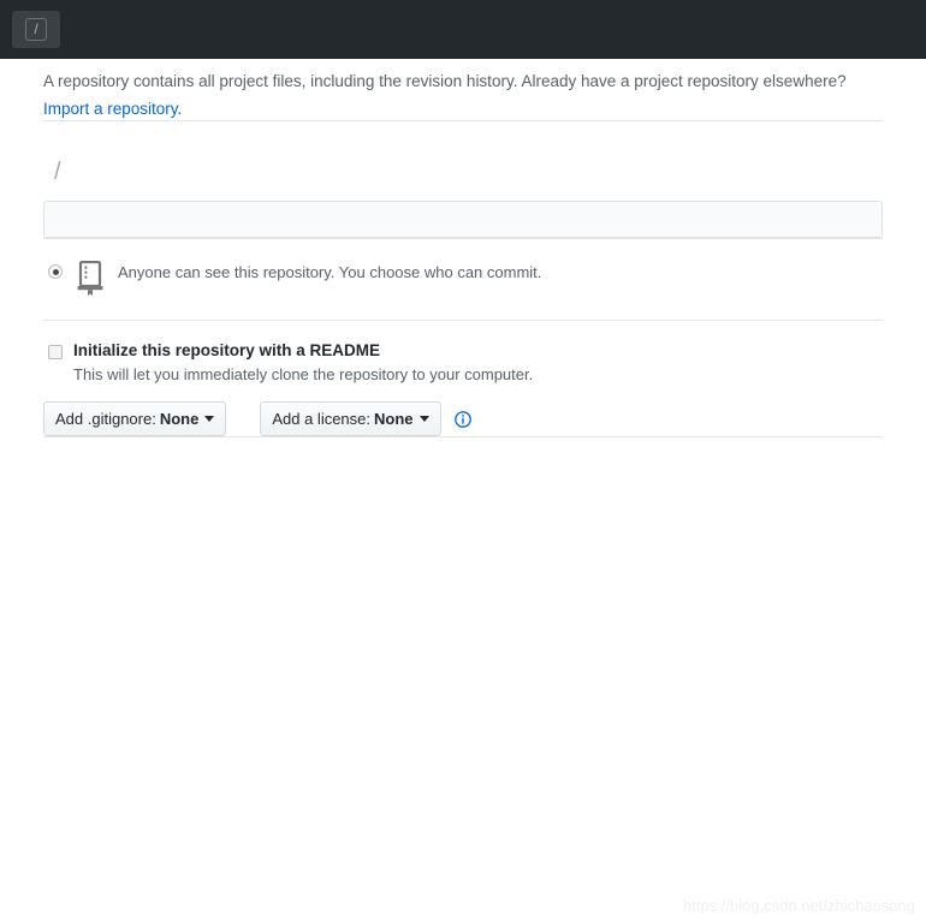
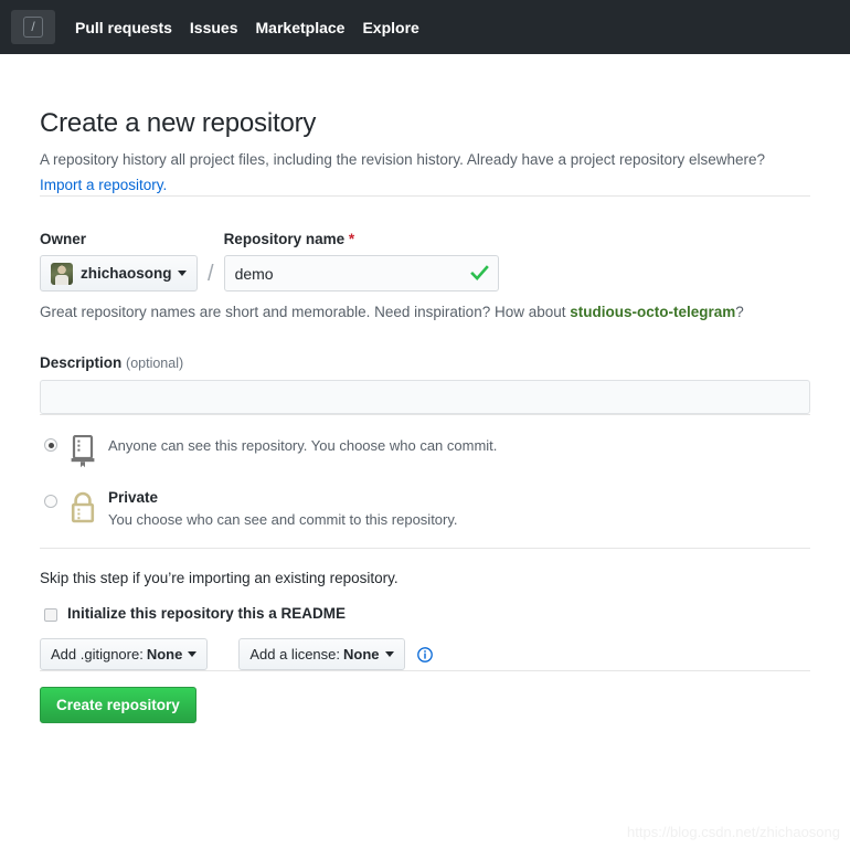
  /
+ Pull requests
+ Issues
+ Marketplace
+ Explore
+ Create a new repository
- A repository contains all project files, including the revision history. Already have a project repository elsewhere?
+ A repository history all project files, including the revision history. Already have a project repository elsewhere?
  Import a repository.
+ Owner
+ zhichaosong
  /
+ Repository name *
+ demo
+ Great repository names are short and memorable. Need inspiration? How about studious-octo-telegram?
+ Description (optional)
  Anyone can see this repository. You choose who can commit.
+ Private
+ You choose who can see and commit to this repository.
+ Skip this step if you’re importing an existing repository.
- Initialize this repository with a README
+ Initialize this repository this a README
- This will let you immediately clone the repository to your computer.
  Add .gitignore:
  None
  Add a license:
  None
+ Create repository
